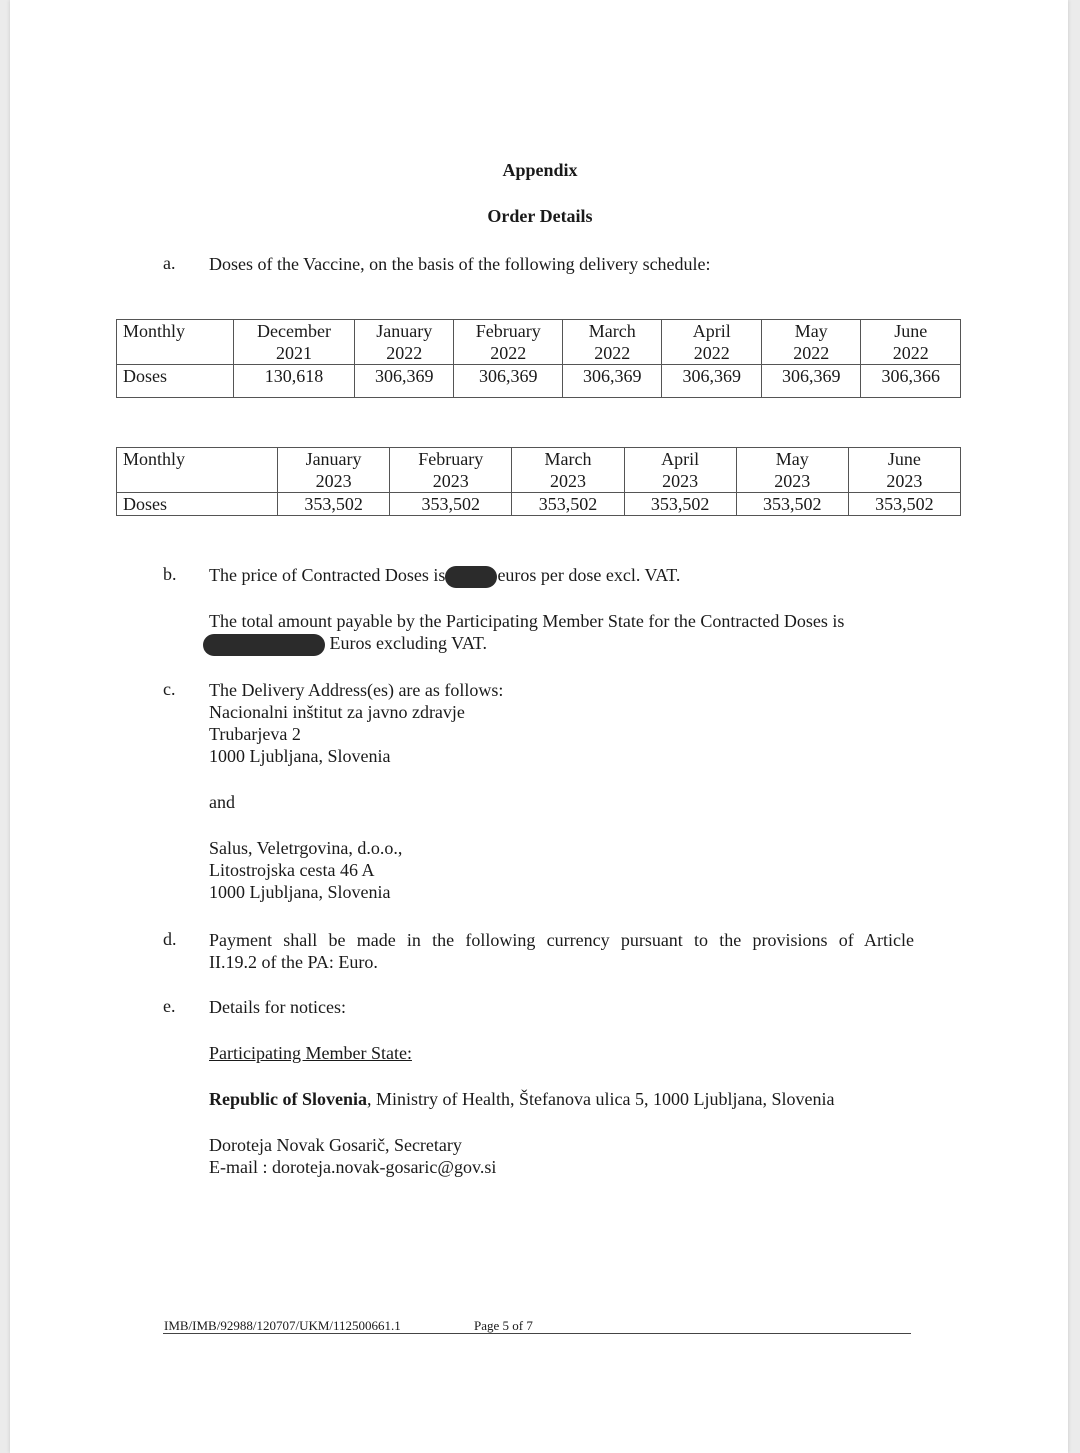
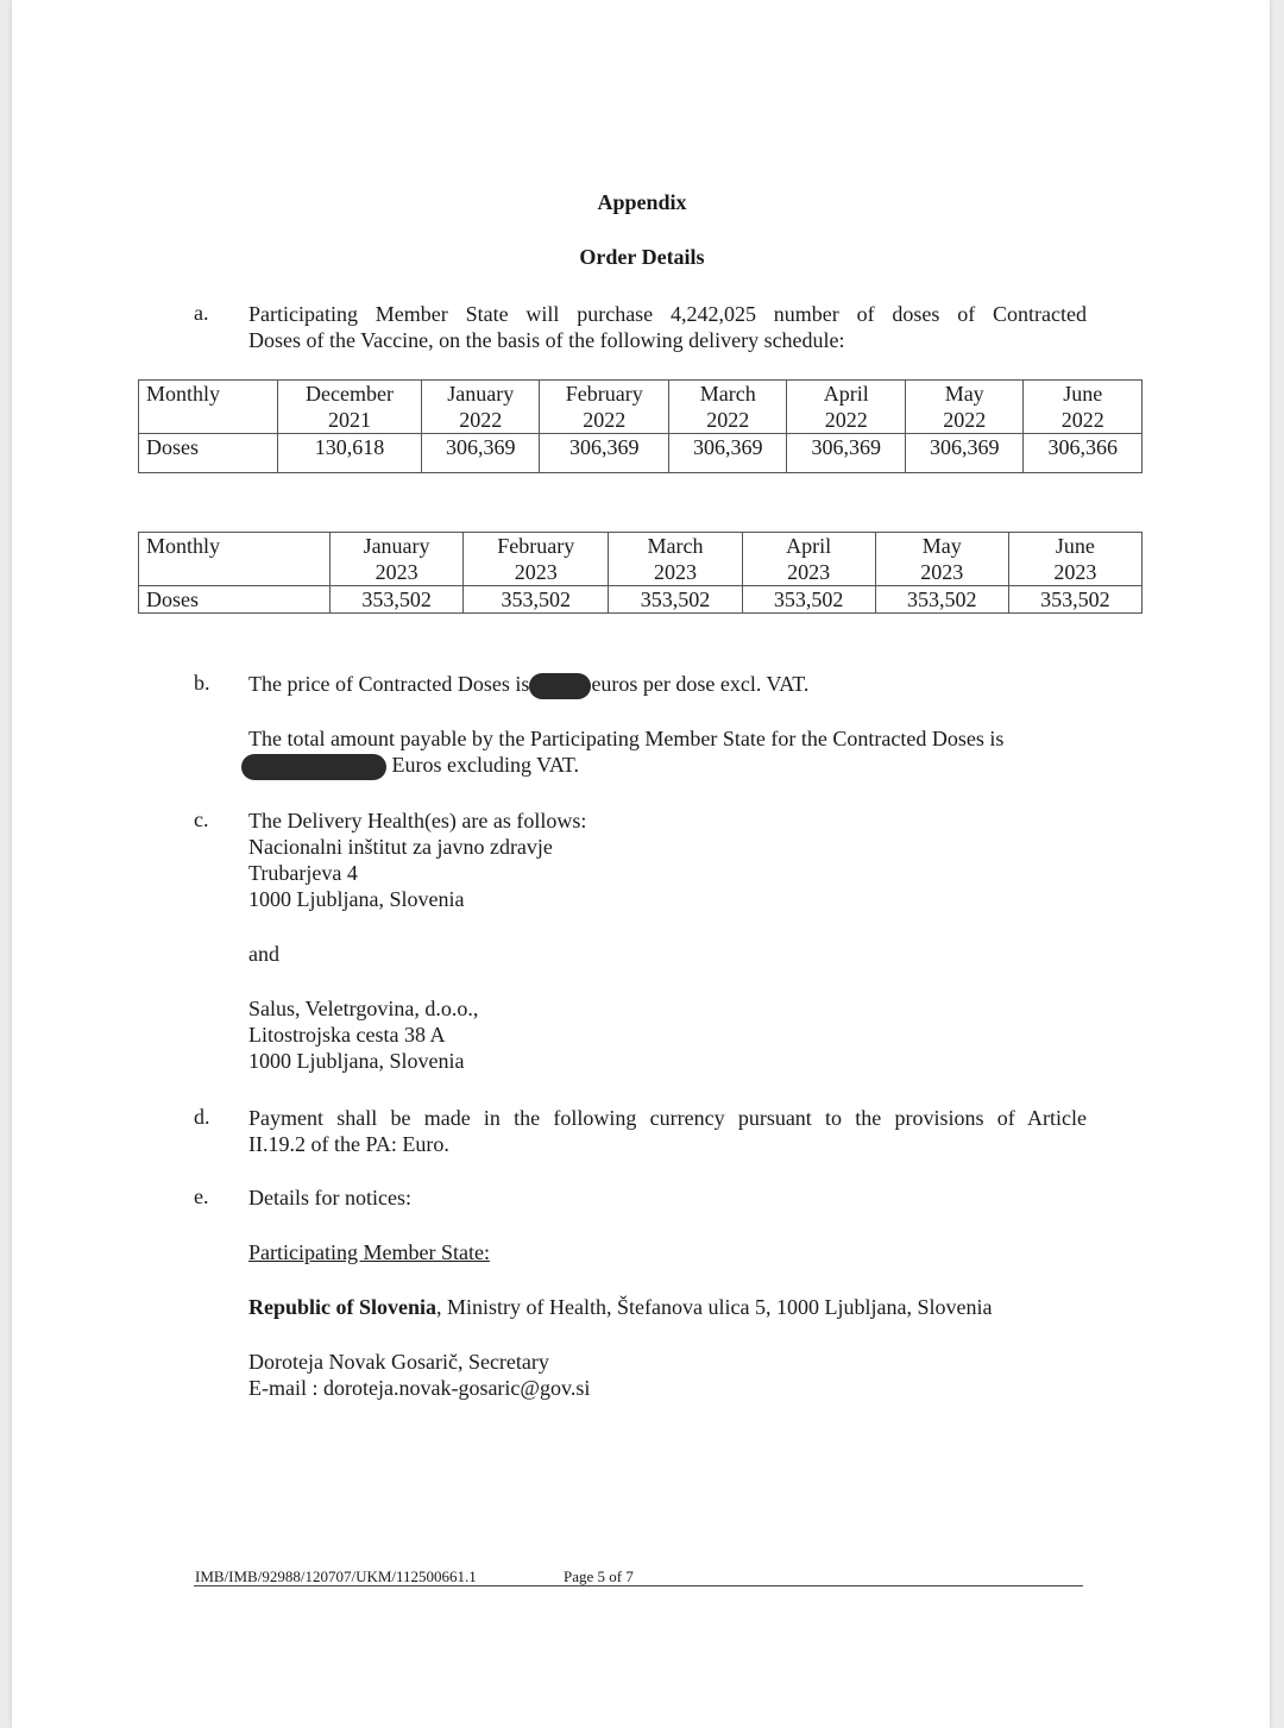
  Appendix
  Order Details
  a.
+ Participating Member State will purchase 4,242,025 number of doses of Contracted
  Doses of the Vaccine, on the basis of the following delivery schedule:
  Monthly	December2021	January2022	February2022	March2022	April2022	May2022	June2022
  Doses	130,618	306,369	306,369	306,369	306,369	306,369	306,366
  Monthly	January2023	February2023	March2023	April2023	May2023	June2023
  Doses	353,502	353,502	353,502	353,502	353,502	353,502
  b.
  The price of Contracted Doses is euros per dose excl. VAT.
  The total amount payable by the Participating Member State for the Contracted Doses is
  Euros excluding VAT.
  c.
- The Delivery Address(es) are as follows:
+ The Delivery Health(es) are as follows:
  Nacionalni inštitut za javno zdravje
- Trubarjeva 2
+ Trubarjeva 4
  1000 Ljubljana, Slovenia
  and
  Salus, Veletrgovina, d.o.o.,
- Litostrojska cesta 46 A
+ Litostrojska cesta 38 A
  1000 Ljubljana, Slovenia
  d.
  Payment shall be made in the following currency pursuant to the provisions of Article
  II.19.2 of the PA: Euro.
  e.
  Details for notices:
  Participating Member State:
  Republic of Slovenia, Ministry of Health, Štefanova ulica 5, 1000 Ljubljana, Slovenia
  Doroteja Novak Gosarič, Secretary
  E-mail : doroteja.novak-gosaric@gov.si
  IMB/IMB/92988/120707/UKM/112500661.1
  Page 5 of 7
